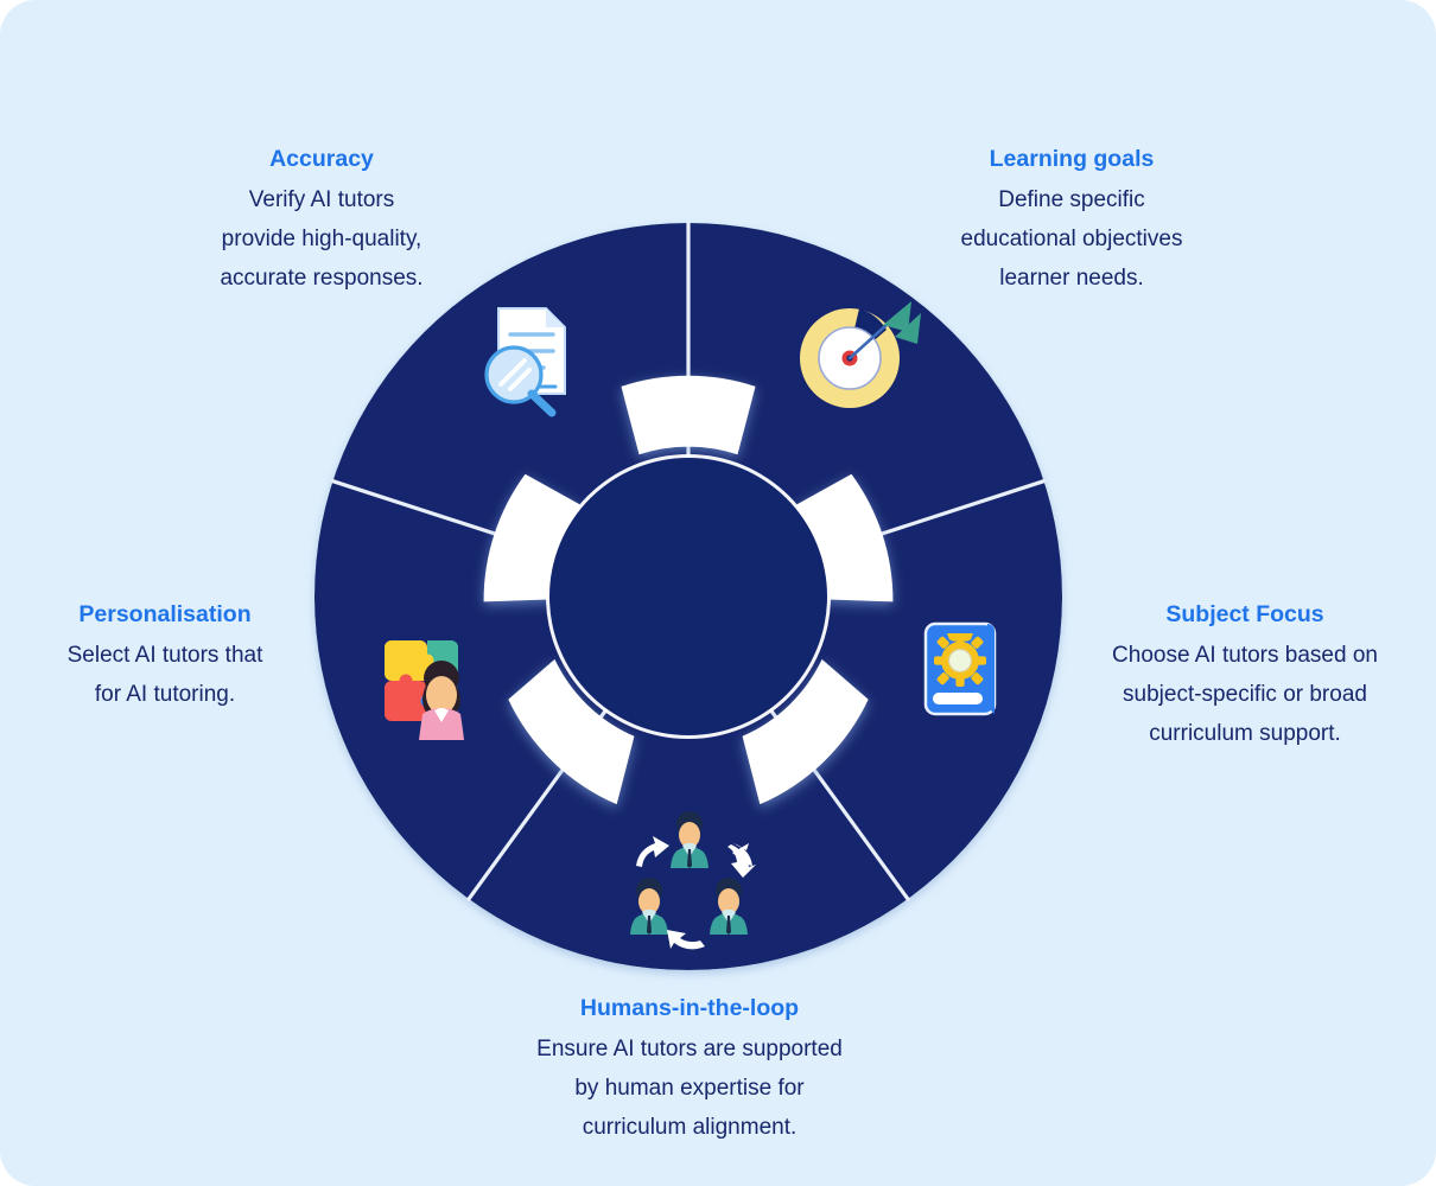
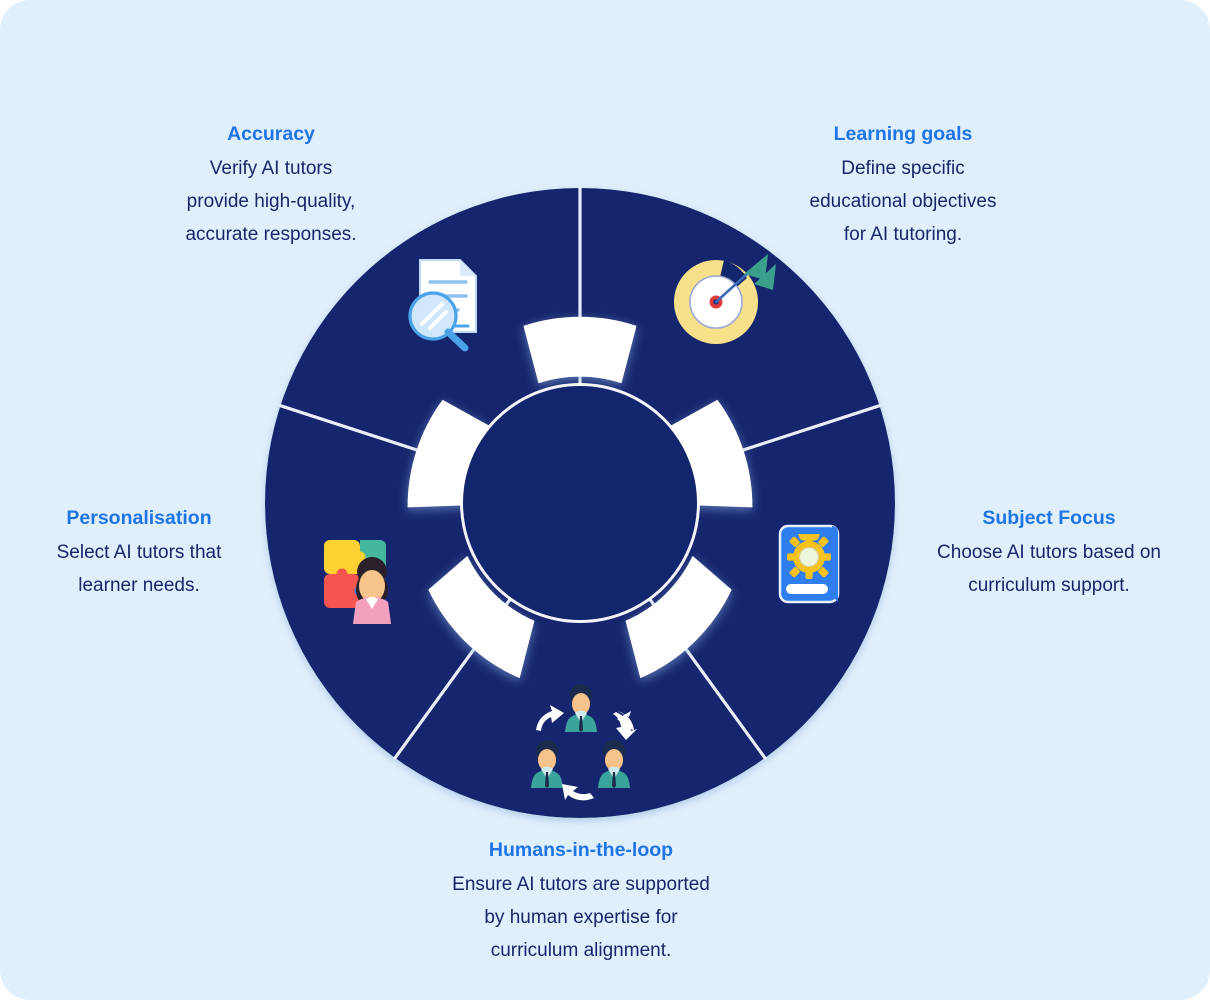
  Accuracy
  Verify AI tutors
  provide high-quality,
  accurate responses.
  Learning goals
  Define specific
  educational objectives
- learner needs.
+ for AI tutoring.
  Personalisation
  Select AI tutors that
- for AI tutoring.
+ learner needs.
  Subject Focus
  Choose AI tutors based on
- subject-specific or broad
  curriculum support.
  Humans-in-the-loop
  Ensure AI tutors are supported
  by human expertise for
  curriculum alignment.
